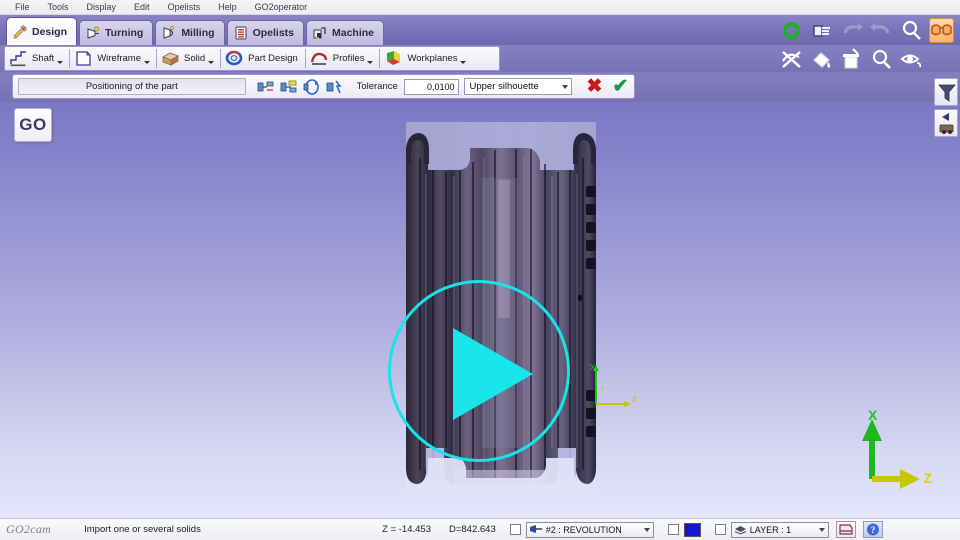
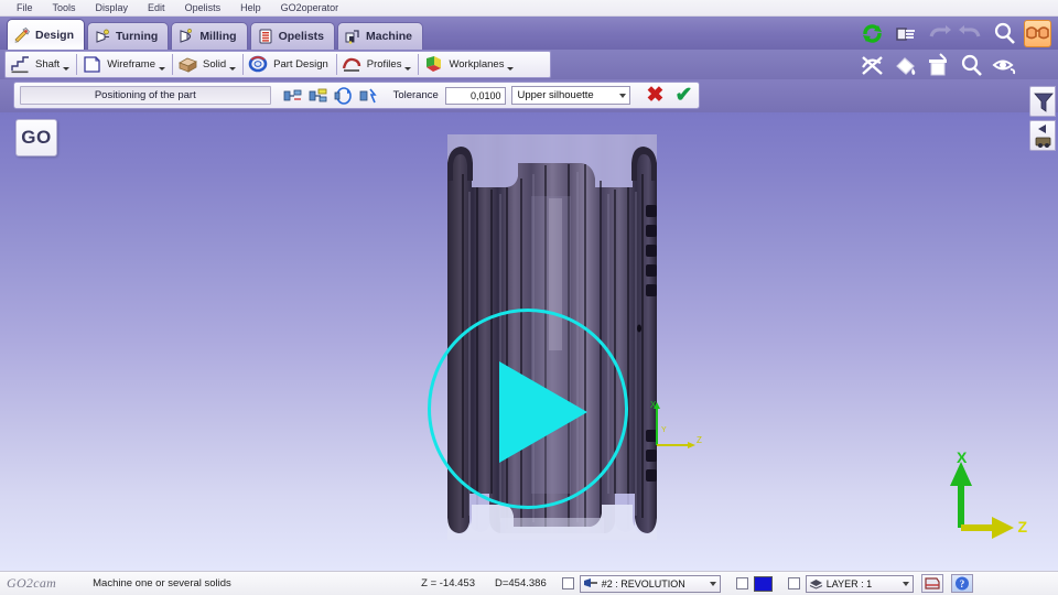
  File
  Tools
  Display
  Edit
  Opelists
  Help
  GO2operator
  Design
  Turning
  Milling
  Opelists
  Machine
  Shaft
  Wireframe
  Solid
  Part Design
  Profiles
  Workplanes
  Positioning of the part
  Tolerance
  0,0100
  Upper silhouette
  ✖
  ✔
  GO
  X
  Z
  X
  Z
  GO2cam
- Import one or several solids
+ Machine one or several solids
  Z = -14.453
- D=842.643
+ D=454.386
  #2 : REVOLUTION
  LAYER : 1
  ?
